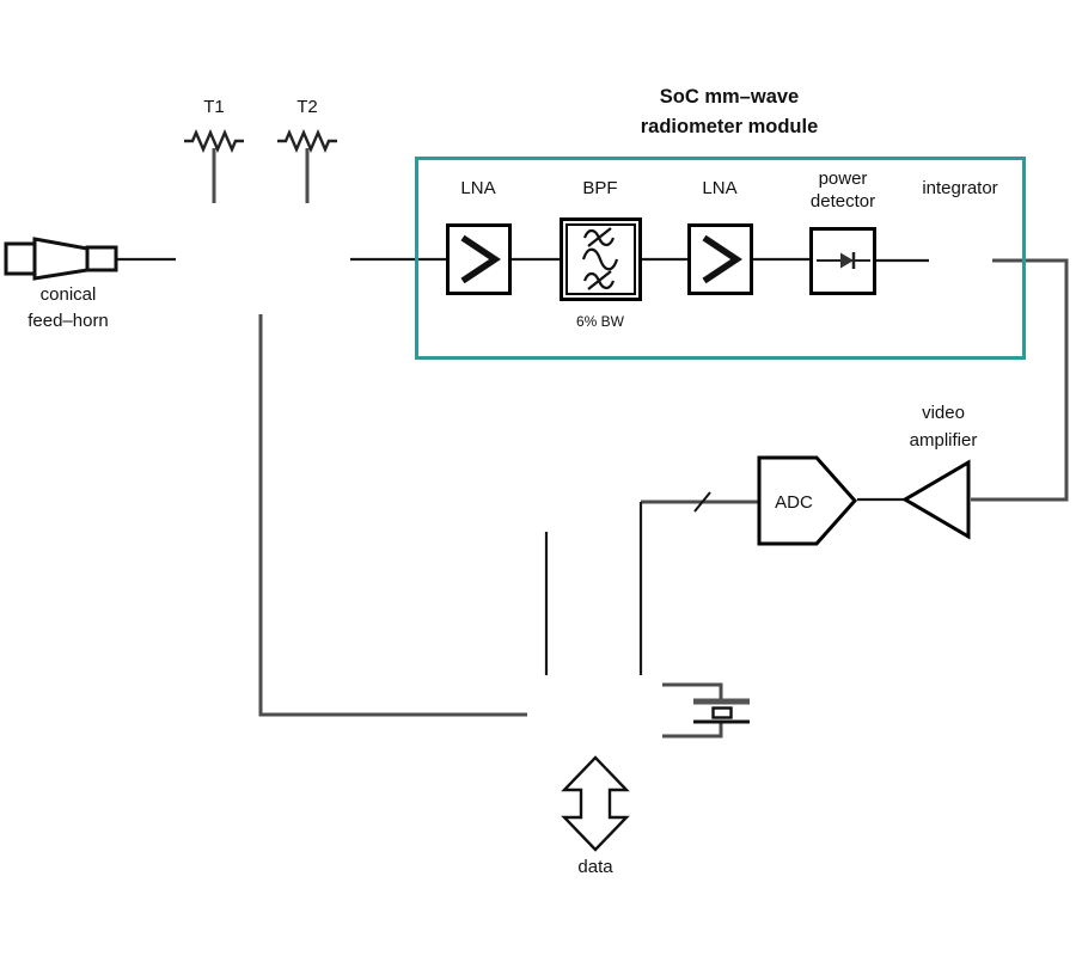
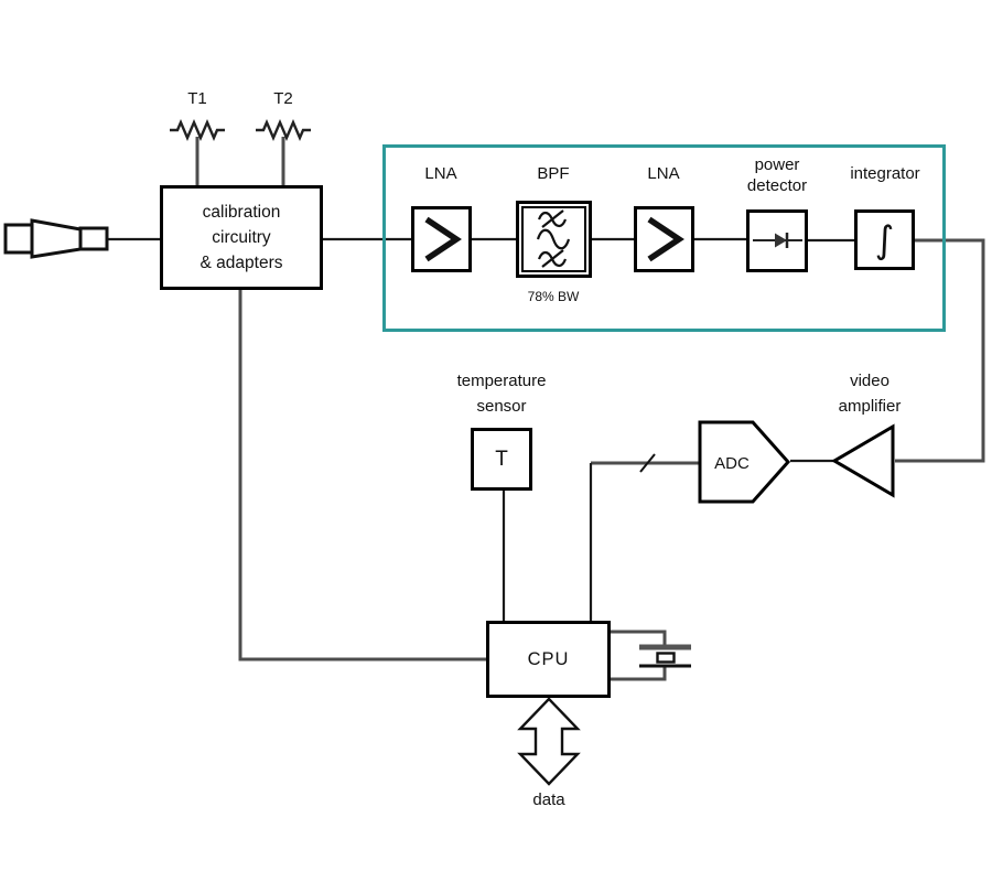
+ calibration
+ circuitry
+ & adapters
+ ∫
+ T
+ CPU
  T1
  T2
- conical
- feed–horn
- SoC mm–wave
- radiometer module
  LNA
  BPF
  LNA
  power
  detector
  integrator
- 6% BW
+ 78% BW
+ temperature
+ sensor
  video
  amplifier
  ADC
  data
